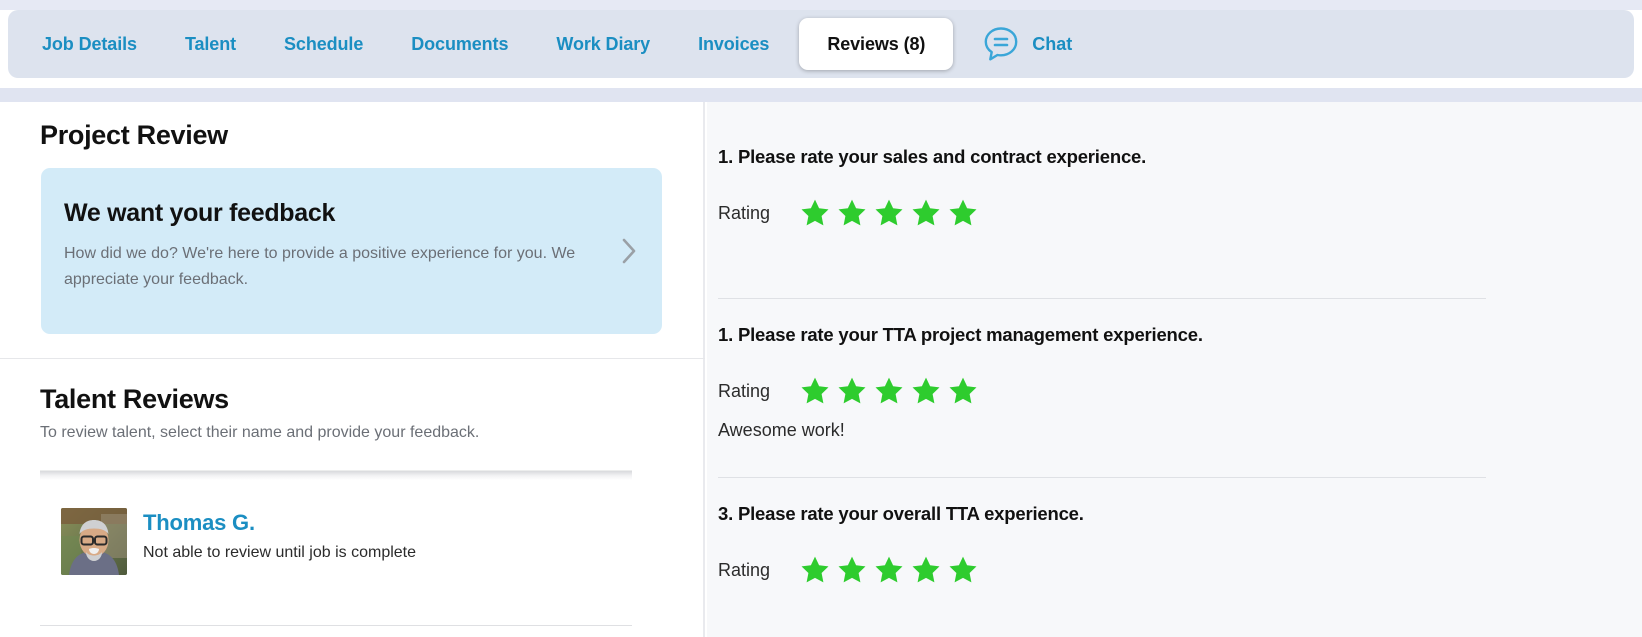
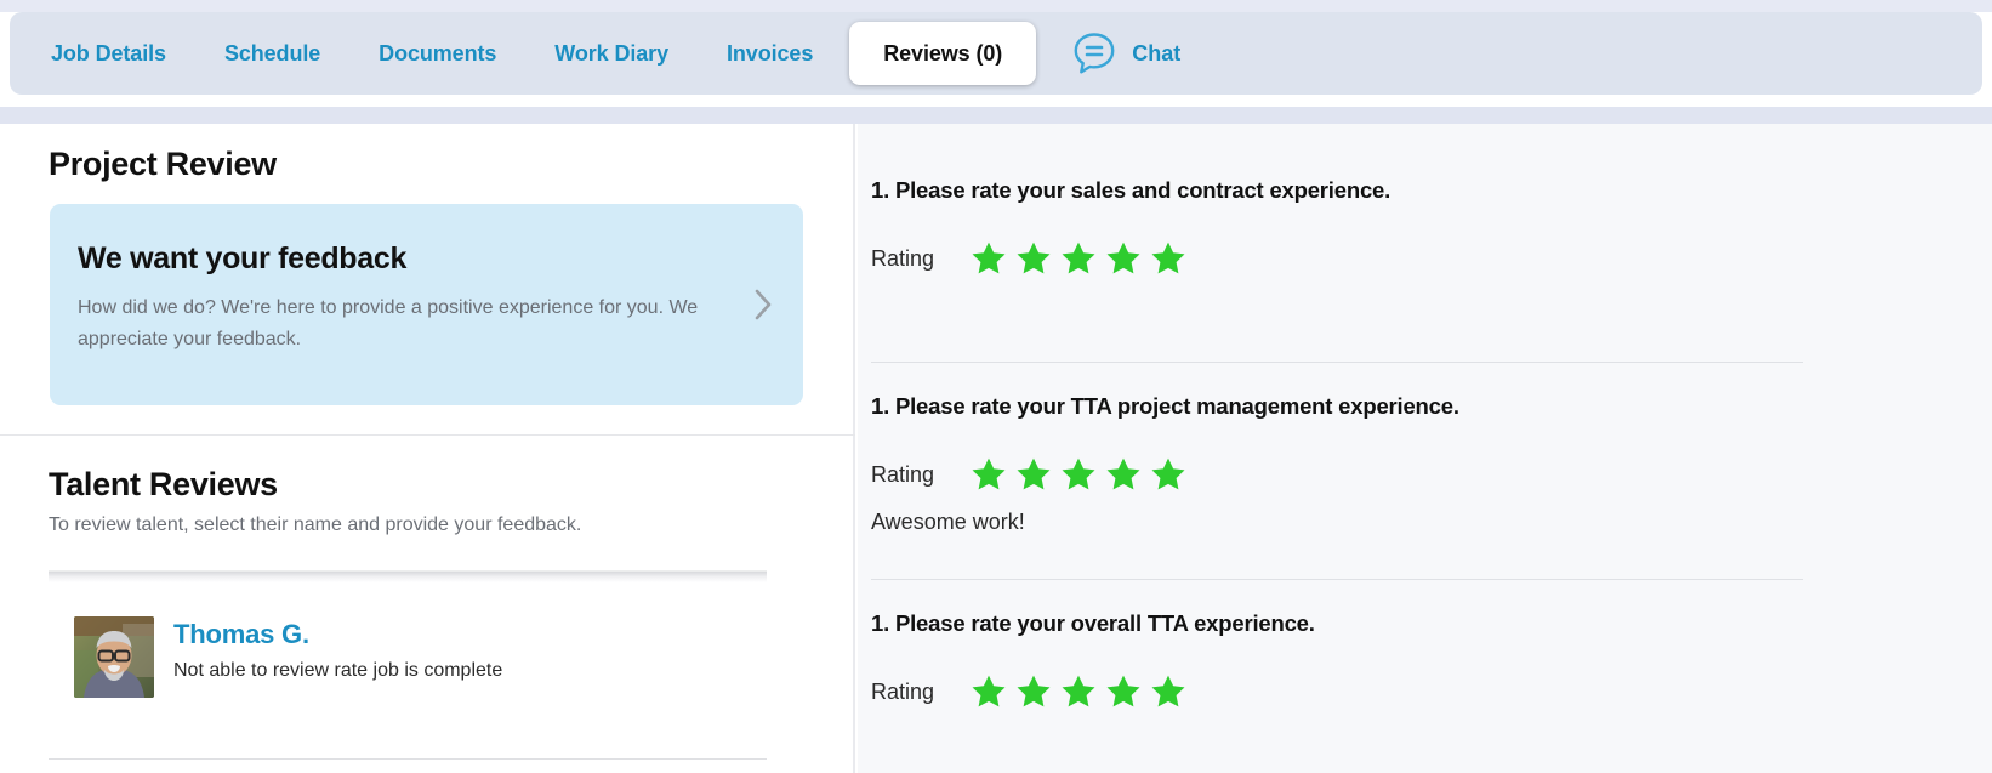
  Job Details
- Talent
  Schedule
  Documents
  Work Diary
  Invoices
- Reviews (8)
+ Reviews (0)
  Chat
  Project Review
  We want your feedback
  How did we do? We're here to provide a positive experience for you. We appreciate your feedback.
  Talent Reviews
  To review talent, select their name and provide your feedback.
  Thomas G.
- Not able to review until job is complete
+ Not able to review rate job is complete
  1. Please rate your sales and contract experience.
  Rating
  1. Please rate your TTA project management experience.
  Rating
  Awesome work!
- 3. Please rate your overall TTA experience.
+ 1. Please rate your overall TTA experience.
  Rating
